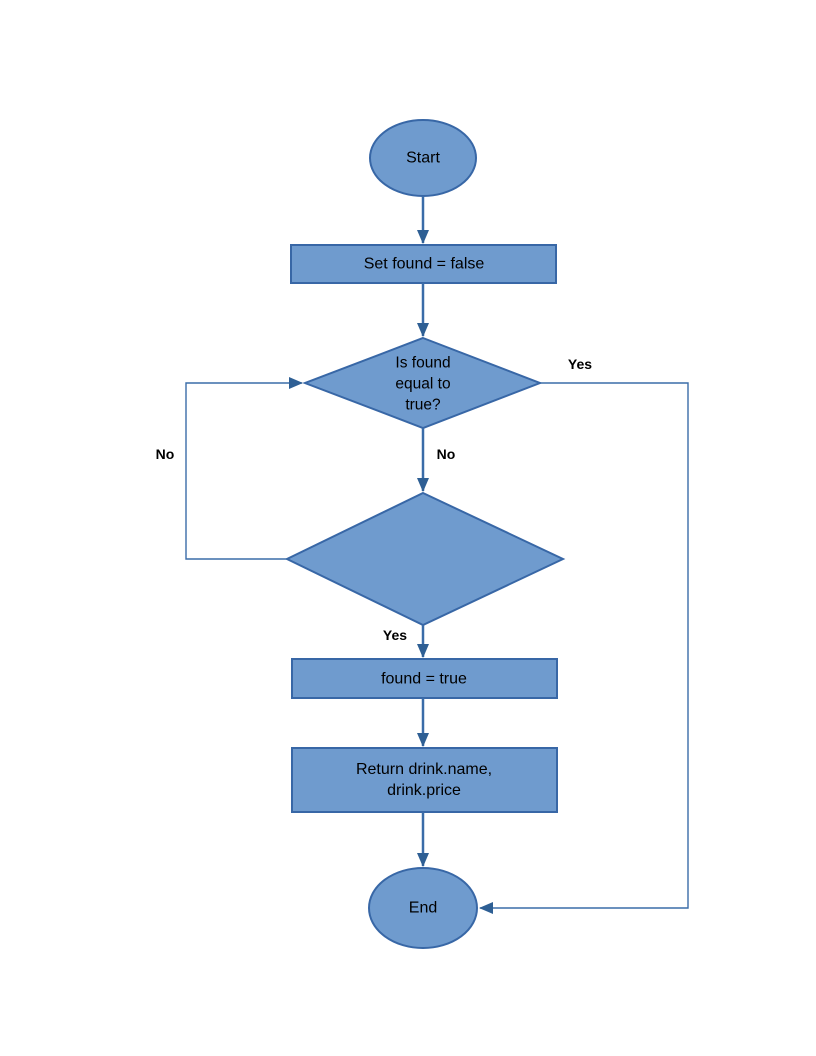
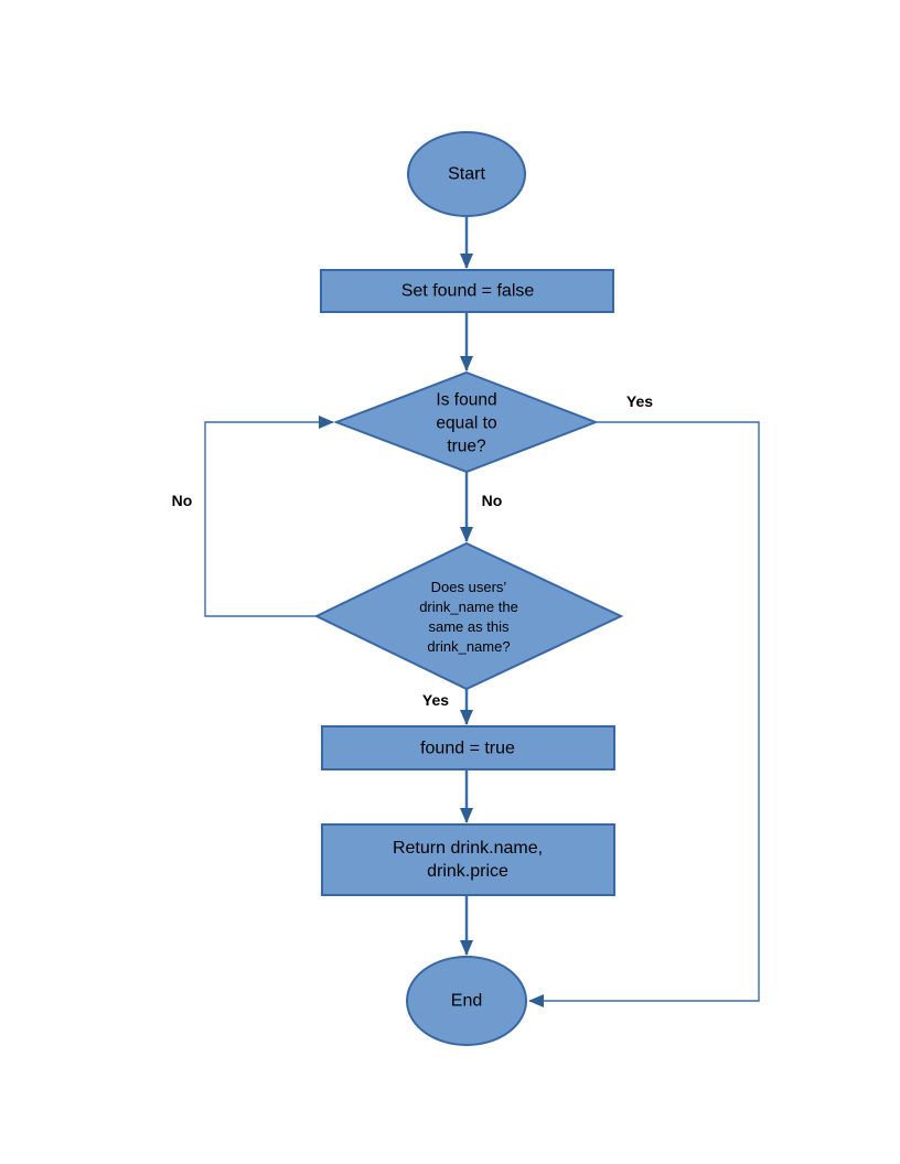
  Start
  Set found = false
  Is found
  equal to
  true?
+ Does users’
+ drink_name the
+ same as this
+ drink_name?
  found = true
  Return drink.name,
  drink.price
  End
  Yes
  No
  No
  Yes
